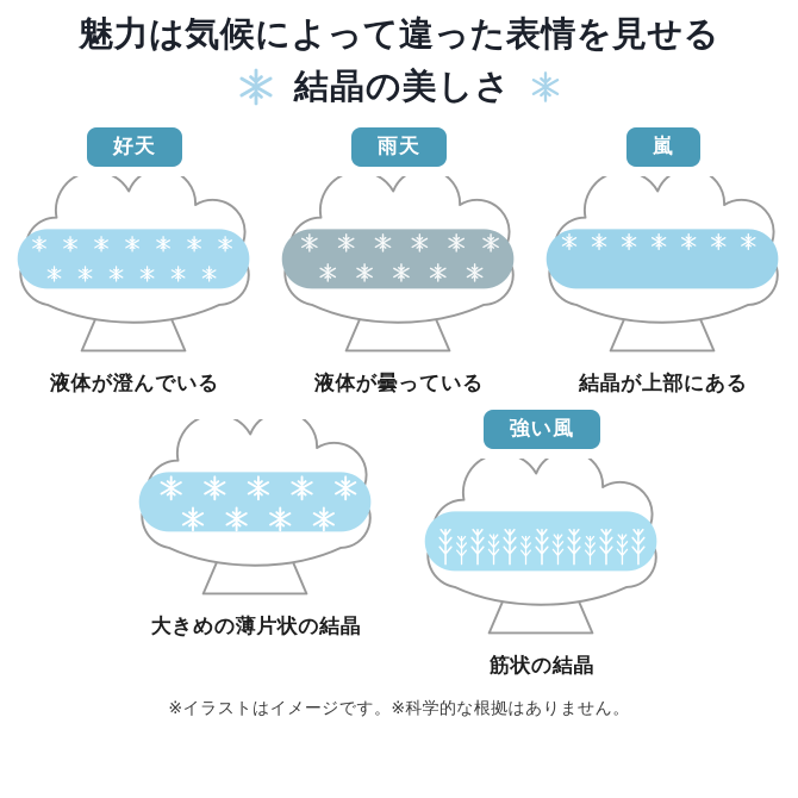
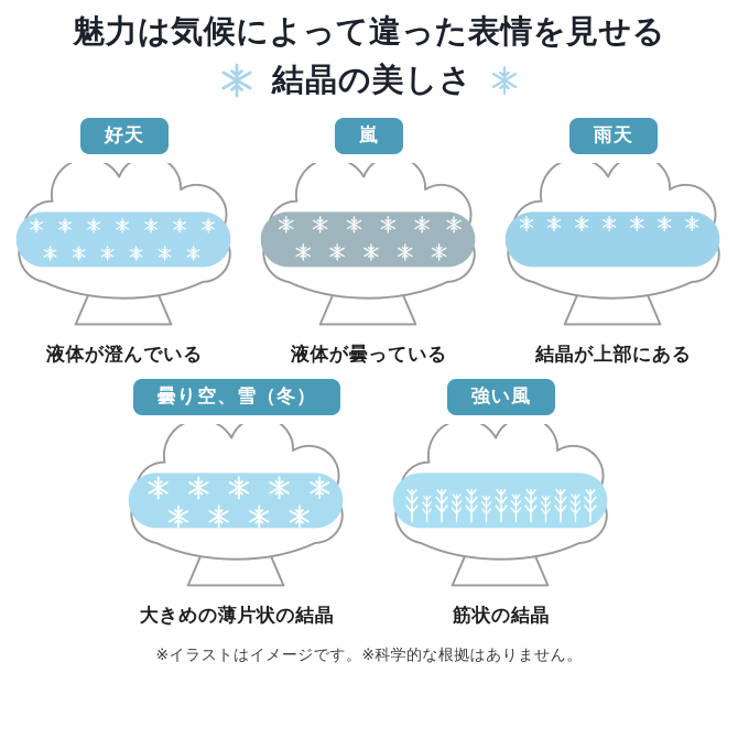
  魅力は気候によって違った表情を見せる
  結晶の美しさ
  好天
  液体が澄んでいる
- 雨天
+ 嵐
  液体が曇っている
- 嵐
+ 雨天
  結晶が上部にある
+ 曇り空、雪（冬）
  大きめの薄片状の結晶
  強い風
  筋状の結晶
  ※イラストはイメージです。※科学的な根拠はありません。
